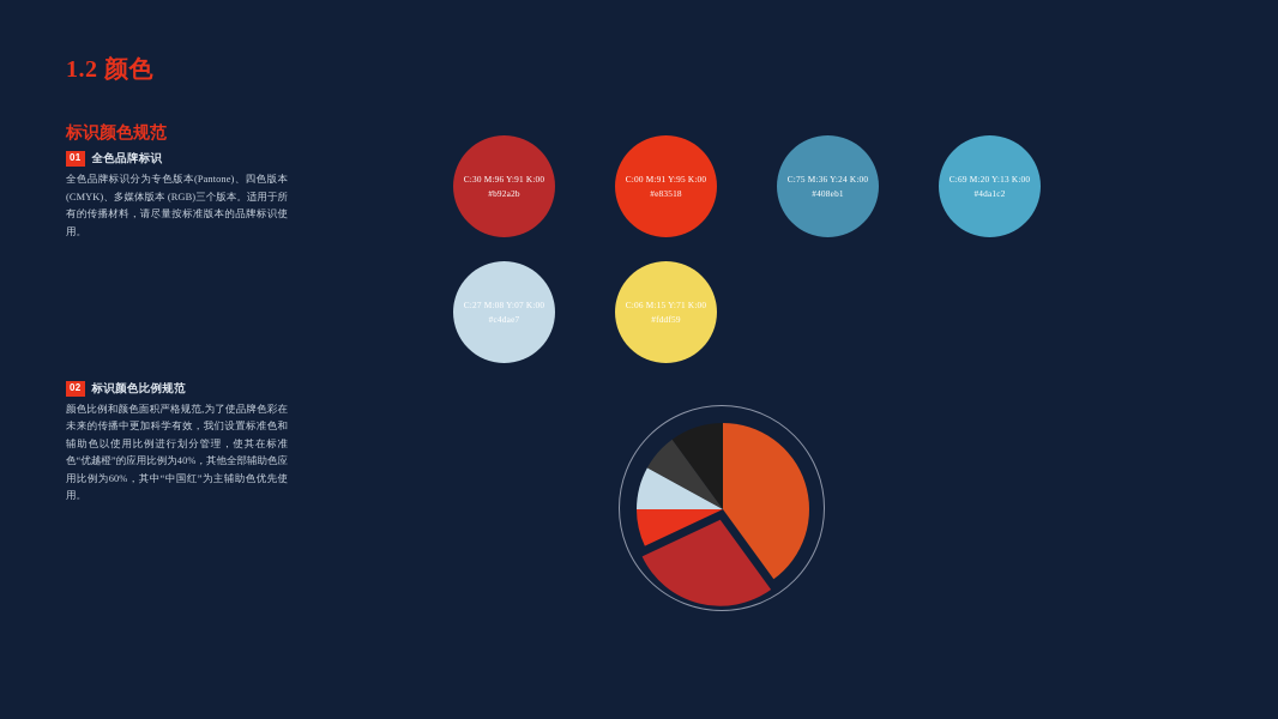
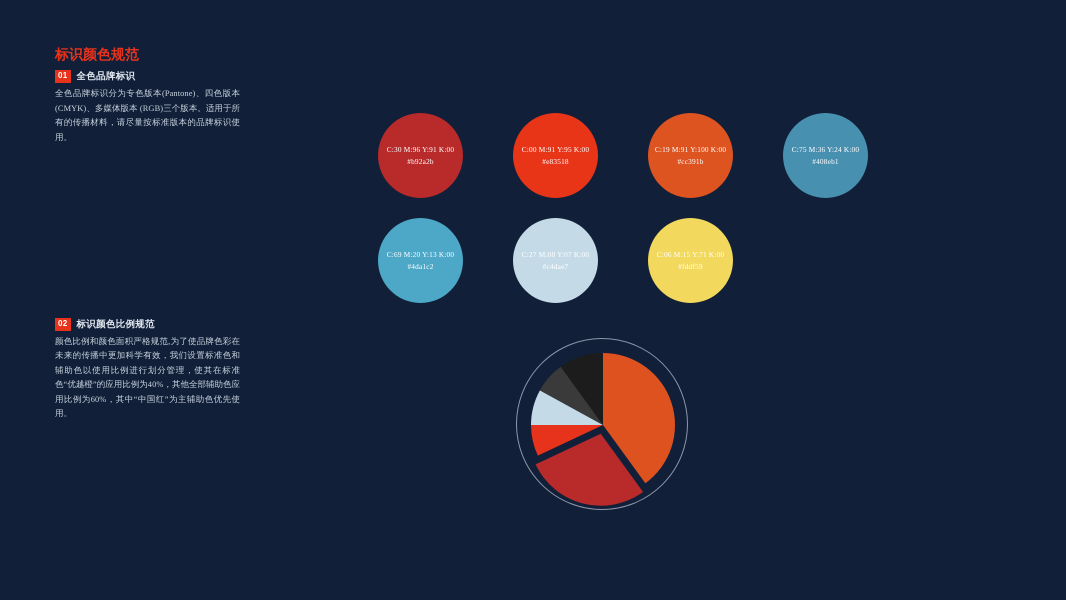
- 1.2 颜色
  标识颜色规范
  01
  全色品牌标识
  全色品牌标识分为专色版本(Pantone)、四色版本(CMYK)、多媒体版本 (RGB)三个版本。适用于所有的传播材料，请尽量按标准版本的品牌标识使用。
  02
  标识颜色比例规范
  颜色比例和颜色面积严格规范,为了使品牌色彩在未来的传播中更加科学有效，我们设置标准色和辅助色以使用比例进行划分管理，使其在标准色“优越橙”的应用比例为40%，其他全部辅助色应用比例为60%，其中“中国红”为主辅助色优先使用。
  C:30 M:96 Y:91 K:00
  #b92a2b
  C:00 M:91 Y:95 K:00
  #e83518
+ C:19 M:91 Y:100 K:00
+ #cc391b
  C:75 M:36 Y:24 K:00
  #408eb1
  C:69 M:20 Y:13 K:00
  #4da1c2
  C:27 M:08 Y:07 K:00
  #c4dae7
  C:06 M:15 Y:71 K:00
  #fddf59
